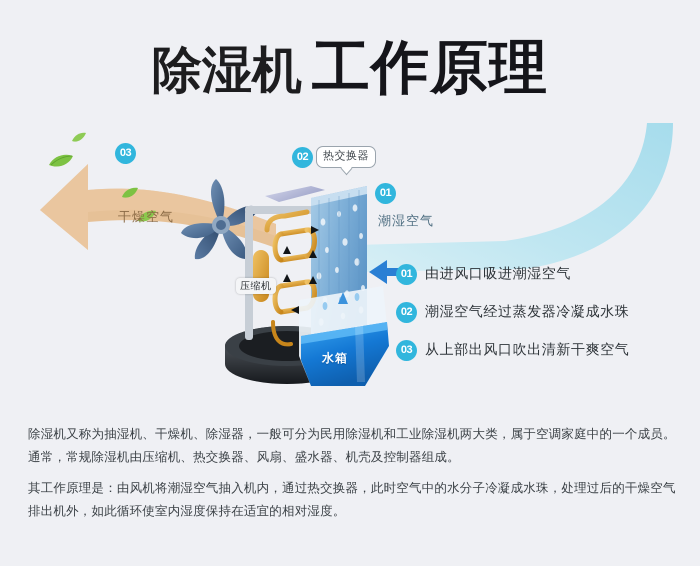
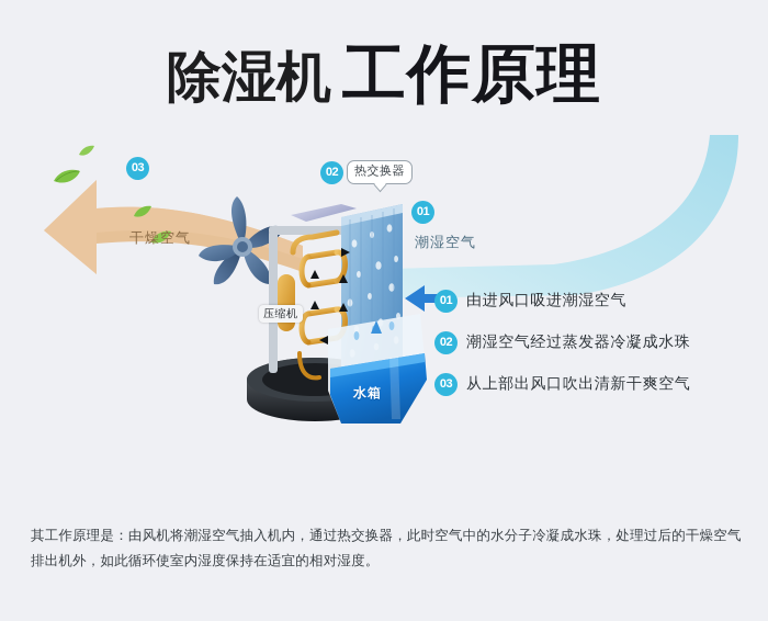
  除湿机 工作原理
  03
  干燥空气
  02 热交换器
  01
  潮湿空气
  压缩机
  水箱
  01
  由进风口吸进潮湿空气
  02
  潮湿空气经过蒸发器冷凝成水珠
  03
  从上部出风口吹出清新干爽空气
- 除湿机又称为抽湿机、干燥机、除湿器，一般可分为民用除湿机和工业除湿机两大类，属于空调家庭中的一个成员。通常，常规除湿机由压缩机、热交换器、风扇、盛水器、机壳及控制器组成。
  其工作原理是：由风机将潮湿空气抽入机内，通过热交换器，此时空气中的水分子冷凝成水珠，处理过后的干燥空气排出机外，如此循环使室内湿度保持在适宜的相对湿度。
